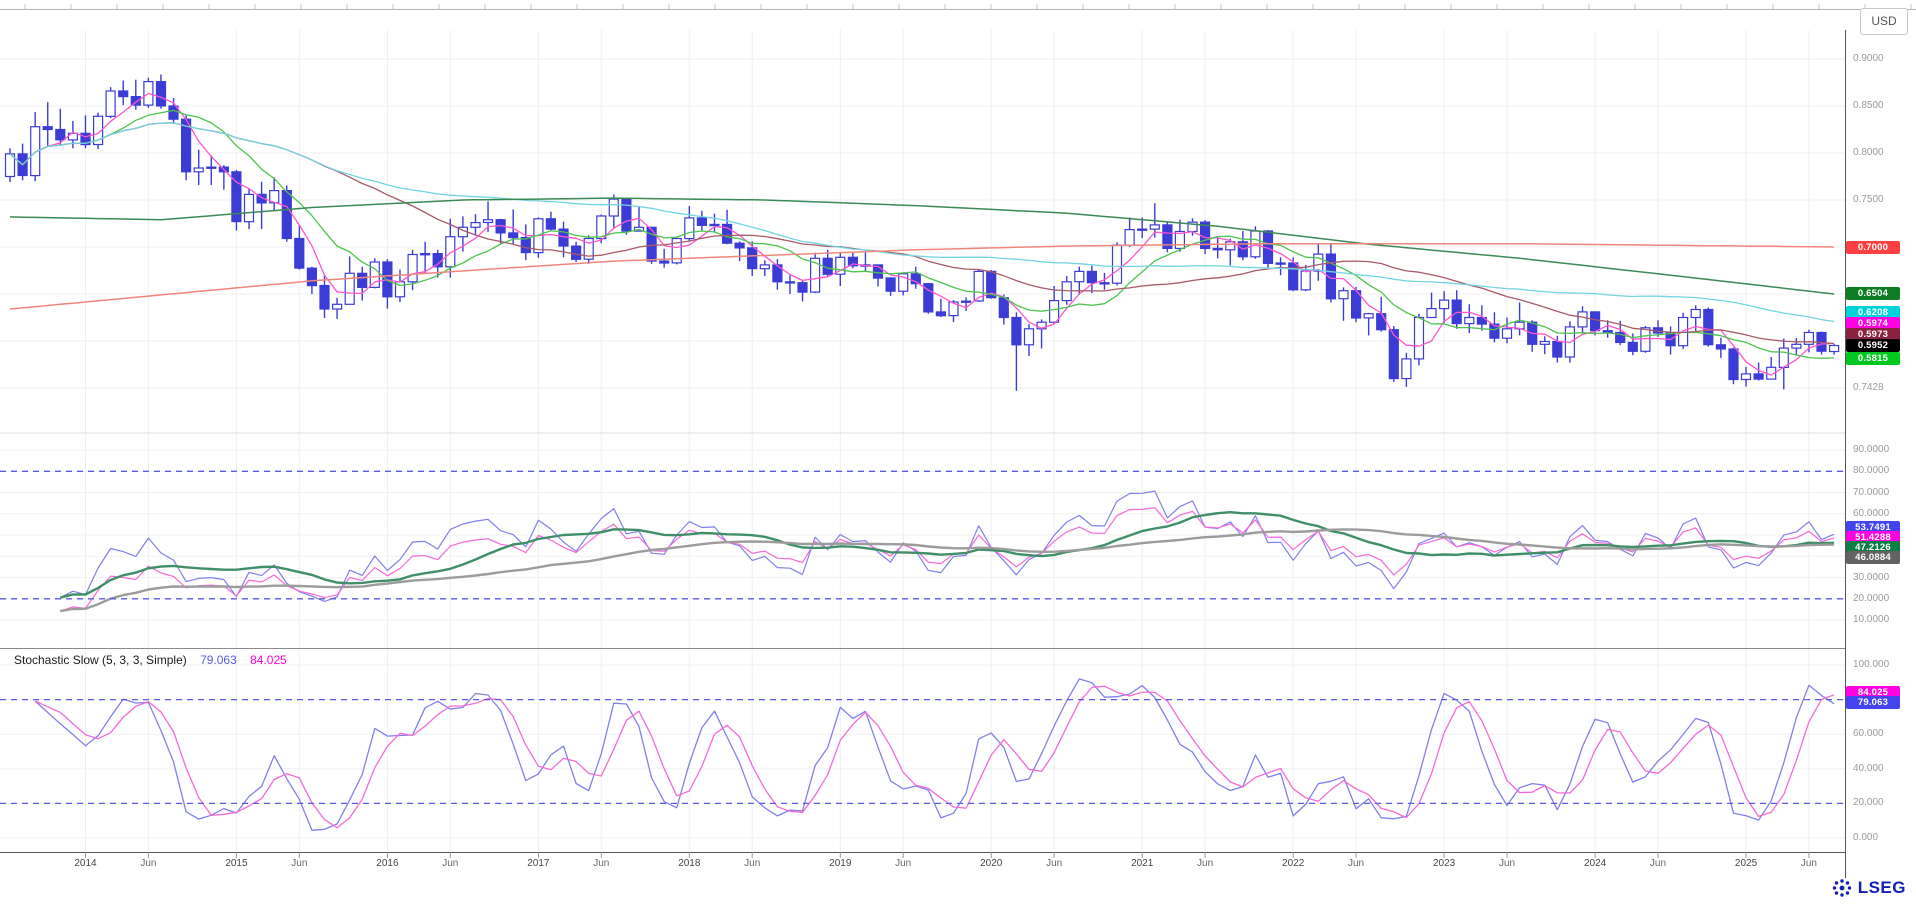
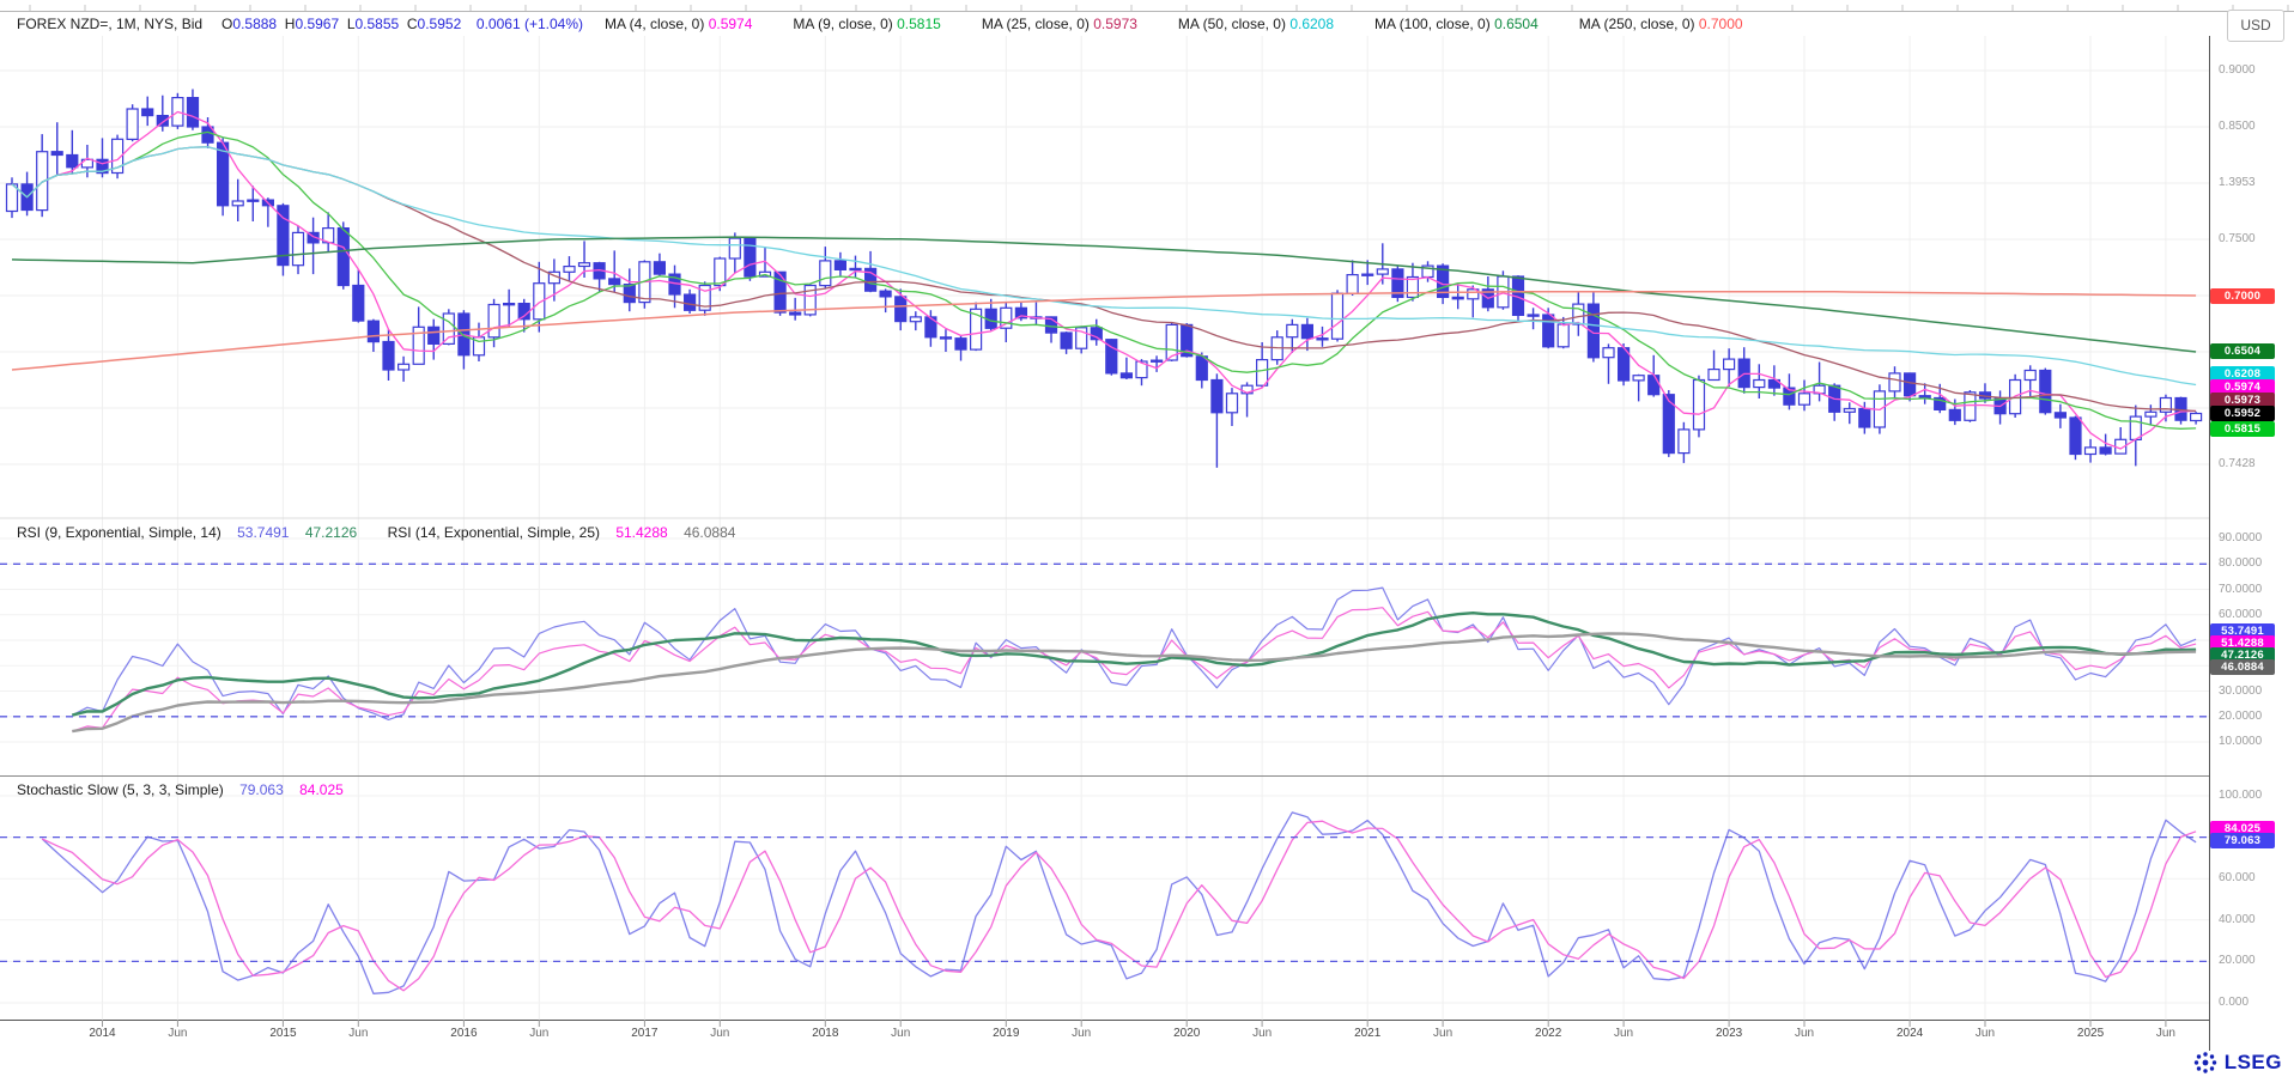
+ FOREX NZD=, 1M, NYS, Bid O0.5888 H0.5967 L0.5855 C0.5952 0.0061 (+1.04%) MA (4, close, 0) 0.5974 MA (9, close, 0) 0.5815 MA (25, close, 0) 0.5973 MA (50, close, 0) 0.6208 MA (100, close, 0) 0.6504 MA (250, close, 0) 0.7000
  USD
+ RSI (9, Exponential, Simple, 14) 53.7491 47.2126 RSI (14, Exponential, Simple, 25) 51.4288 46.0884
  Stochastic Slow (5, 3, 3, Simple) 79.063 84.025
  0.9000
  0.8500
- 0.8000
+ 1.3953
  0.7500
  0.7428
  90.0000
  80.0000
  70.0000
  60.0000
  30.0000
  20.0000
  10.0000
  100.000
  60.000
  40.000
  20.000
  0.000
  0.7000
  0.6504
  0.6208
  0.5974
  0.5973
  0.5952
  0.5815
  53.7491
  51.4288
  47.2126
  46.0884
  84.025
  79.063
  2014
  Jun
  2015
  Jun
  2016
  Jun
  2017
  Jun
  2018
  Jun
  2019
  Jun
  2020
  Jun
  2021
  Jun
  2022
  Jun
  2023
  Jun
  2024
  Jun
  2025
  Jun
  LSEG
